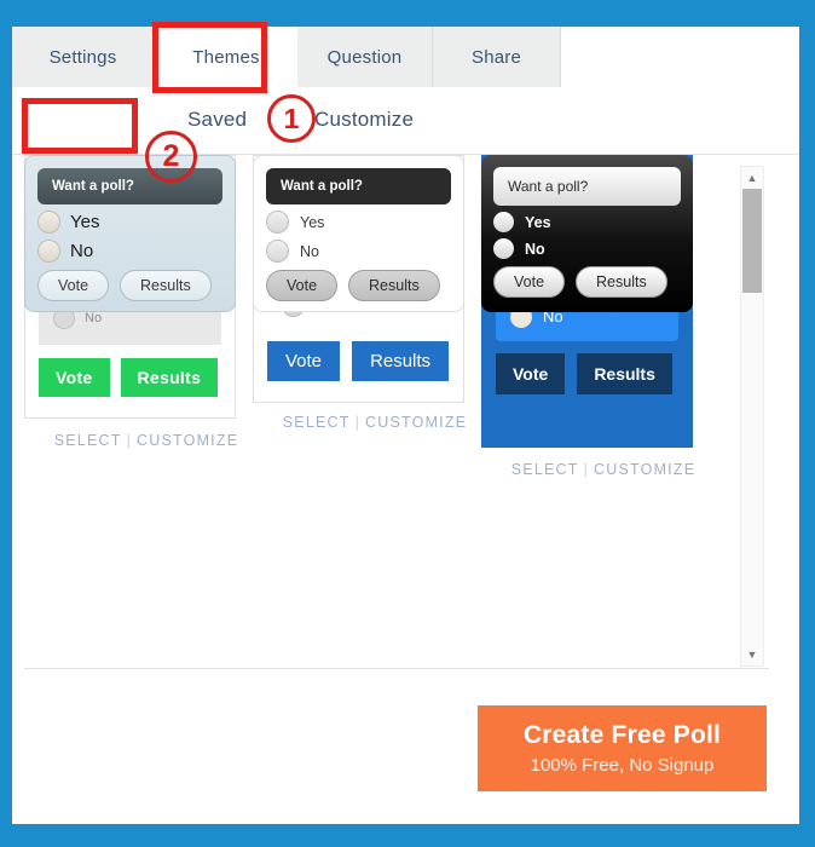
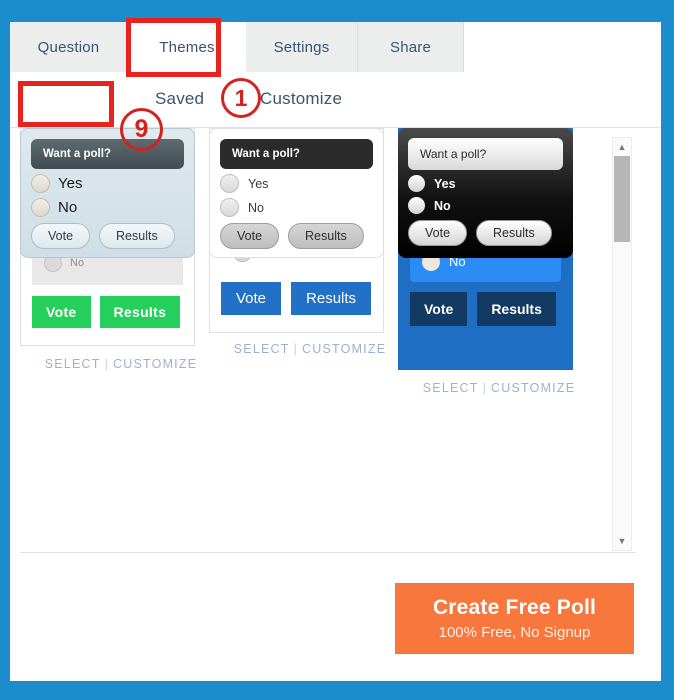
- Settings
+ Question
  Themes
- Question
+ Settings
  Share
  Saved
  Customize
  No
  Vote
  Results
  SELECT | CUSTOMIZE
  Vote
  Results
  SELECT | CUSTOMIZE
  No
  Vote
  Results
  SELECT | CUSTOMIZE
  Want a poll?
  Yes
  No
  Vote
  Results
  Want a poll?
  Yes
  No
  Vote
  Results
  Want a poll?
  Yes
  No
  Vote
  Results
  ▲
  ▼
  Create Free Poll
  100% Free, No Signup
  1
- 2
+ 9
